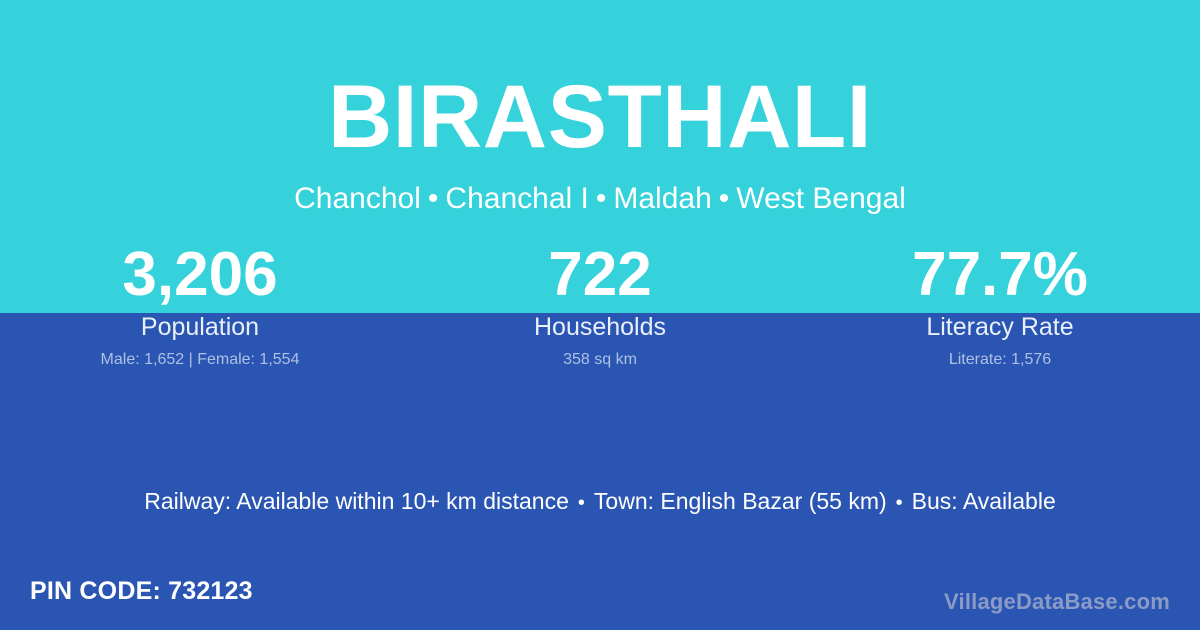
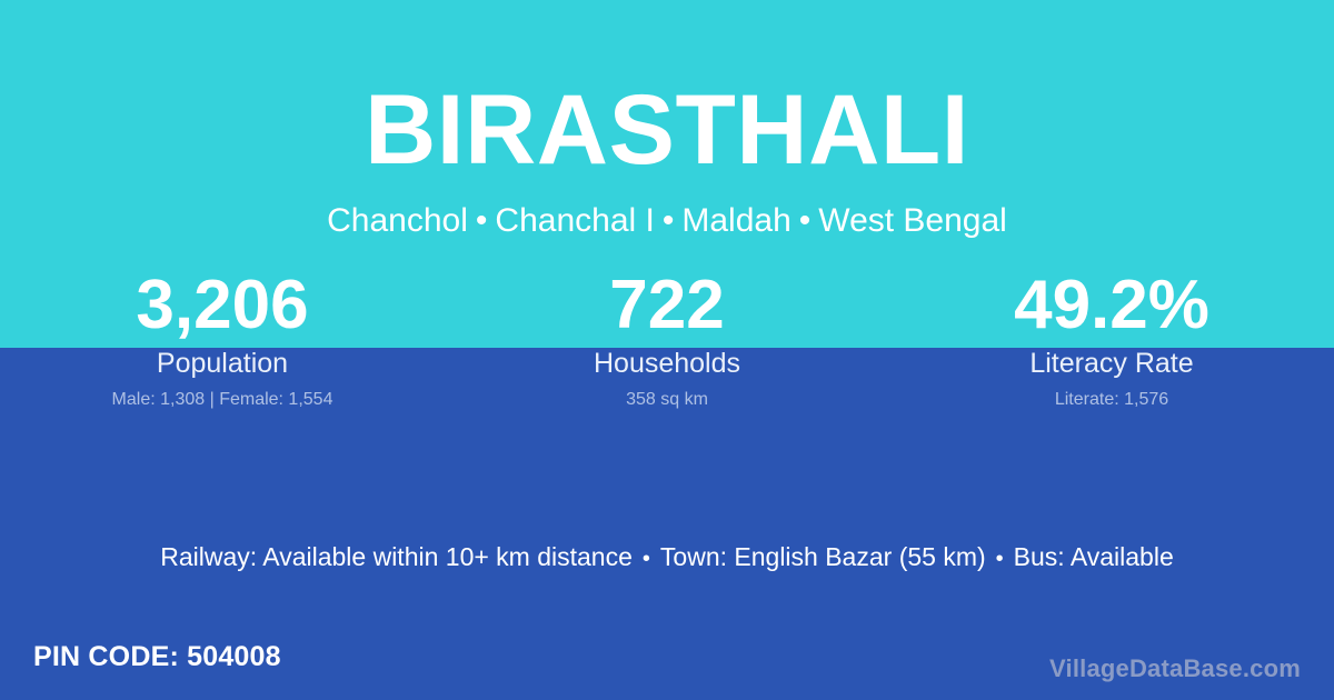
  BIRASTHALI
  Chanchol • Chanchal I • Maldah • West Bengal
  3,206
  Population
- Male: 1,652 | Female: 1,554
+ Male: 1,308 | Female: 1,554
  722
  Households
  358 sq km
- 77.7%
+ 49.2%
  Literacy Rate
  Literate: 1,576
  Railway: Available within 10+ km distance • Town: English Bazar (55 km) • Bus: Available
- PIN CODE: 732123
+ PIN CODE: 504008
  VillageDataBase.com
